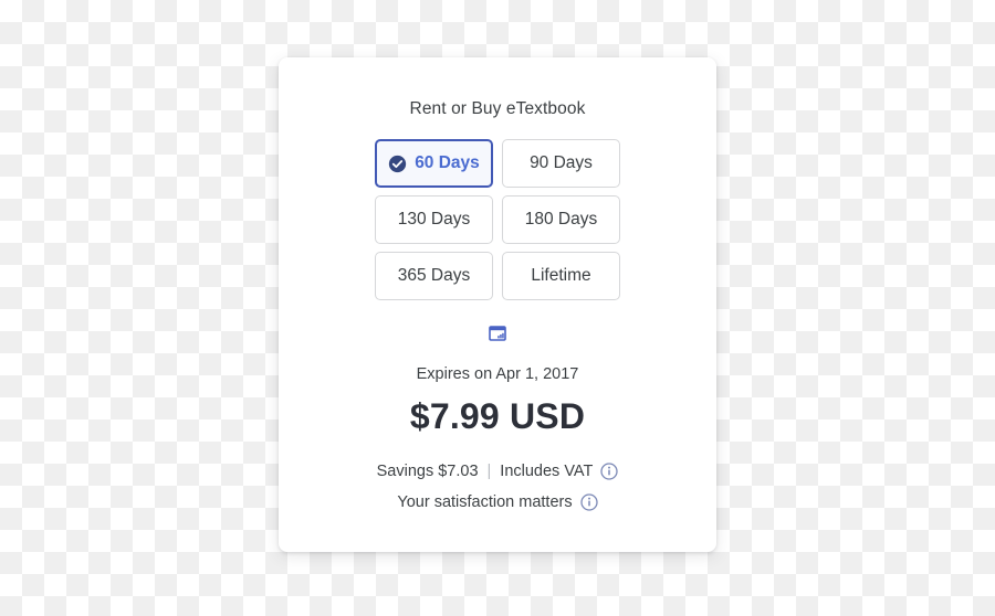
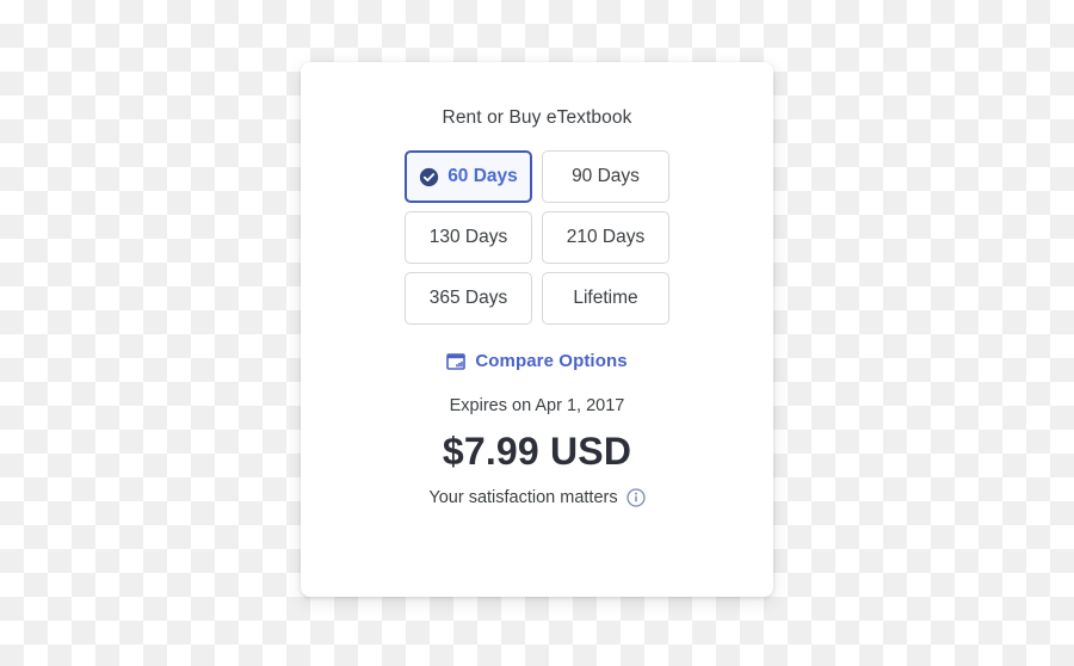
  Rent or Buy eTextbook
  60 Days
  90 Days
  130 Days
- 180 Days
+ 210 Days
  365 Days
  Lifetime
+ Compare Options
  Expires on Apr 1, 2017
  $7.99 USD
- Savings $7.03
- |
- Includes VAT
  Your satisfaction matters
